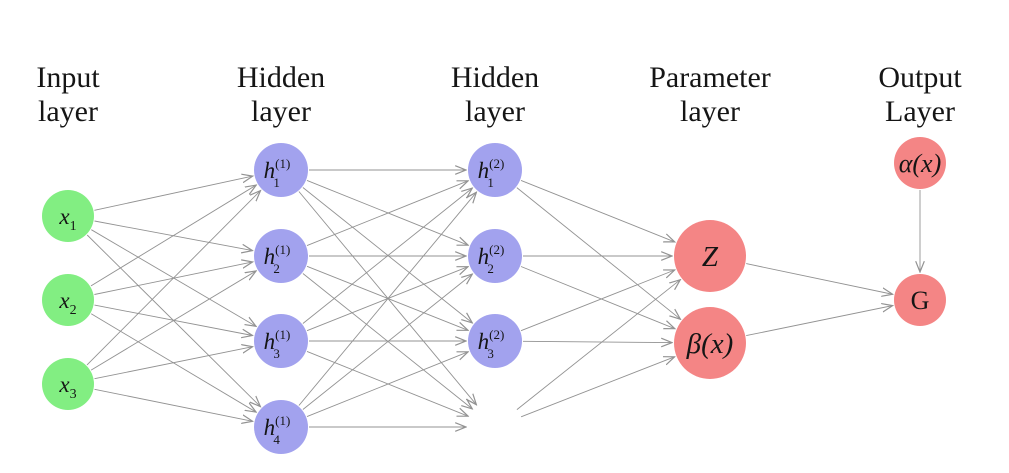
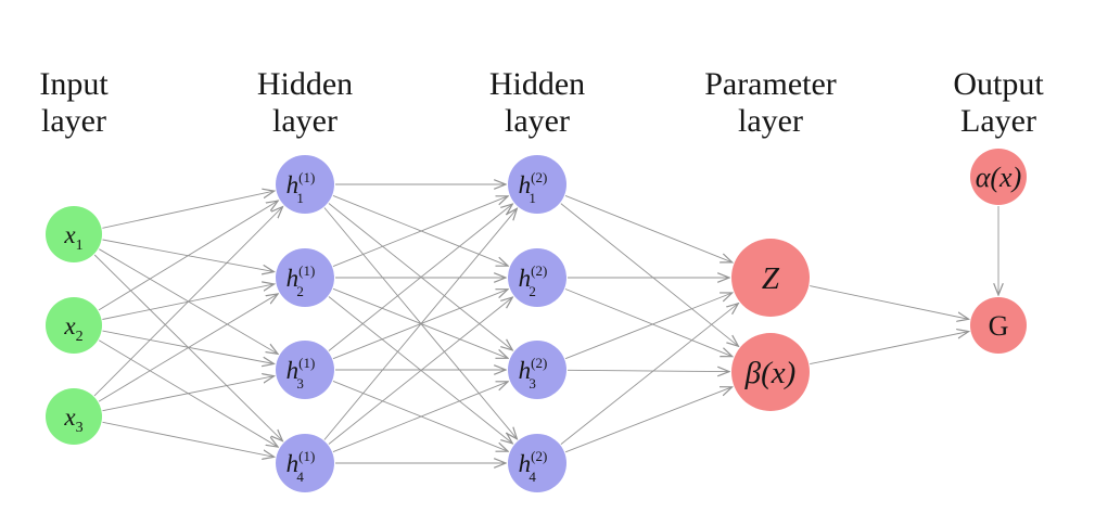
  x1
  x2
  x3
  h(1) 1
  h(1) 2
  h(1) 3
  h(1) 4
  h(2) 1
  h(2) 2
  h(2) 3
+ h(2) 4
  Z
  β(x)
  α(x)
  G
  Input
  layer
  Hidden
  layer
  Hidden
  layer
  Parameter
  layer
  Output
  Layer
